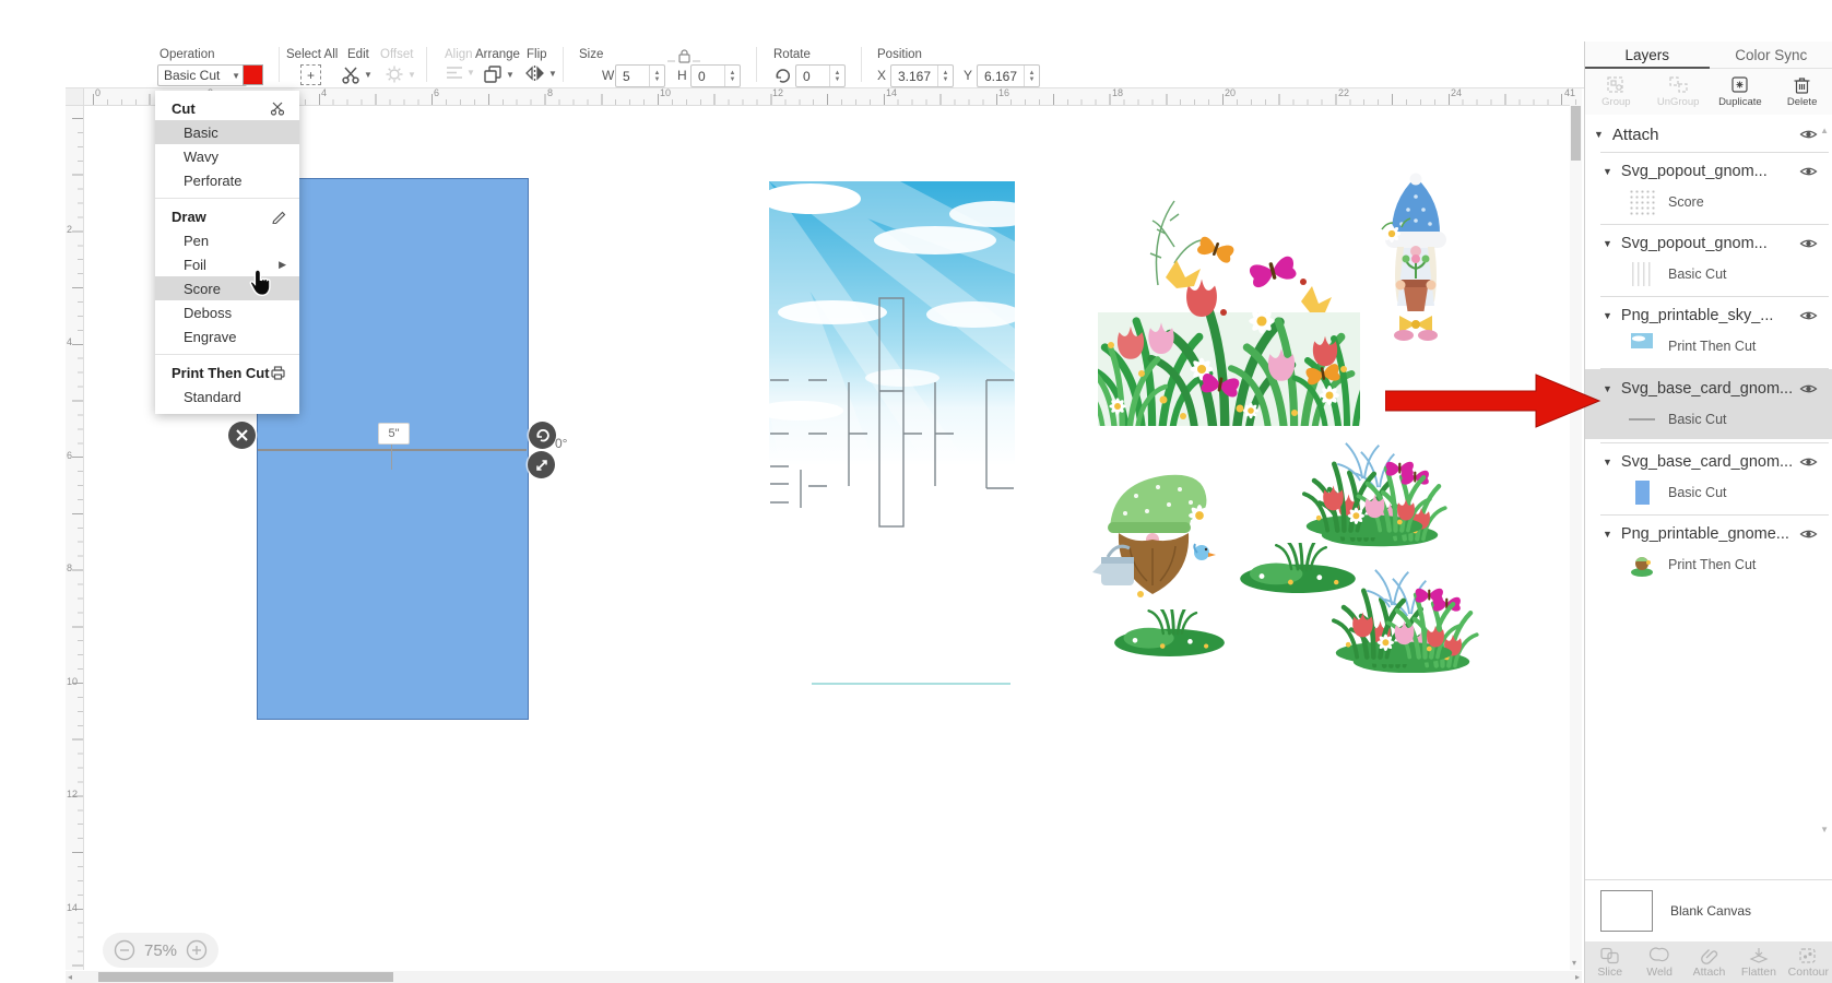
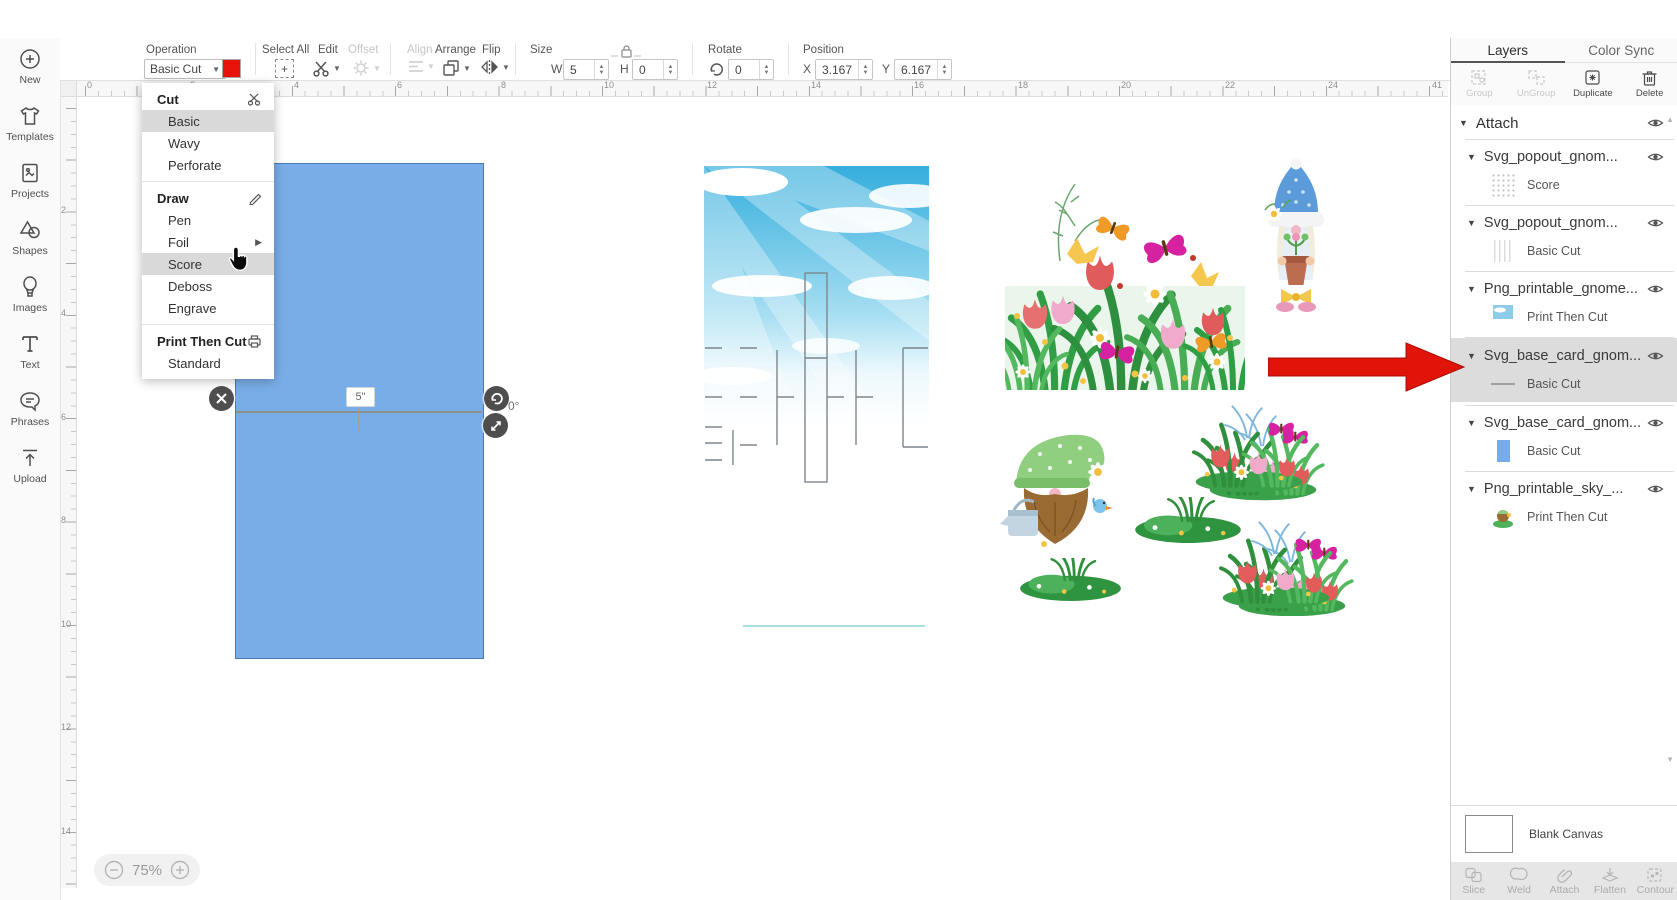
+ New
+ Templates
+ Projects
+ Shapes
+ Images
+ Text
+ Phrases
+ Upload
  Operation
  Basic Cut
  ▼
  Select All
  +
  Edit
  ▼
  Offset
  ▼
  Align
  ▼
  Arrange
  ▼
  Flip
  ▼
  Size
  W
  5
  H
  0
  Rotate
  0
  Position
  X
  3.167
  Y
  6.167
  0
  4
  6
  8
  10
  12
  14
  16
  18
  20
  22
  24
  41
  2
  4
  6
  8
  10
  12
  14
  5"
  0°
  75%
- ▾
- ◂
- ▸
  Cut
  Basic
  Wavy
  Perforate
  Draw
  Pen
  Foil
  ▶
  Score
  Deboss
  Engrave
  Print Then Cut
  Standard
  Layers
  Color Sync
  Group
  UnGroup
  Duplicate
  Delete
  ▼
  Attach
  ▲
  ▼
  Svg_popout_gnom...
  Score
  ▼
  Svg_popout_gnom...
  Basic Cut
  ▼
- Png_printable_sky_...
+ Png_printable_gnome...
  Print Then Cut
  ▼
  Svg_base_card_gnom...
  Basic Cut
  ▼
  Svg_base_card_gnom...
  Basic Cut
  ▼
- Png_printable_gnome...
+ Png_printable_sky_...
  Print Then Cut
  ▼
  Blank Canvas
  Slice
  Weld
  Attach
  Flatten
  Contour
